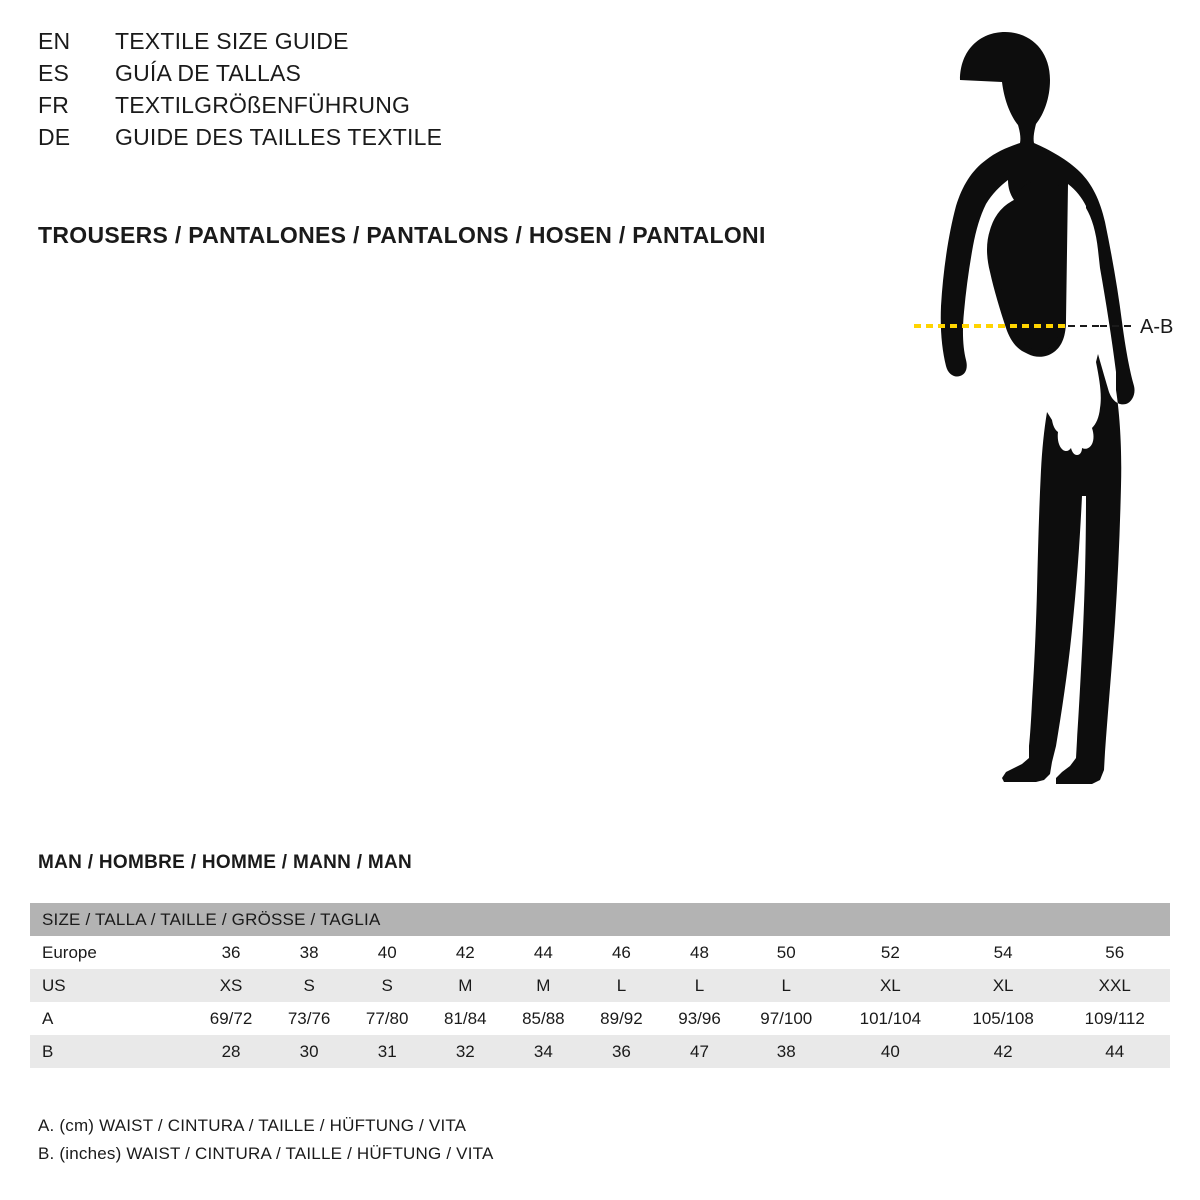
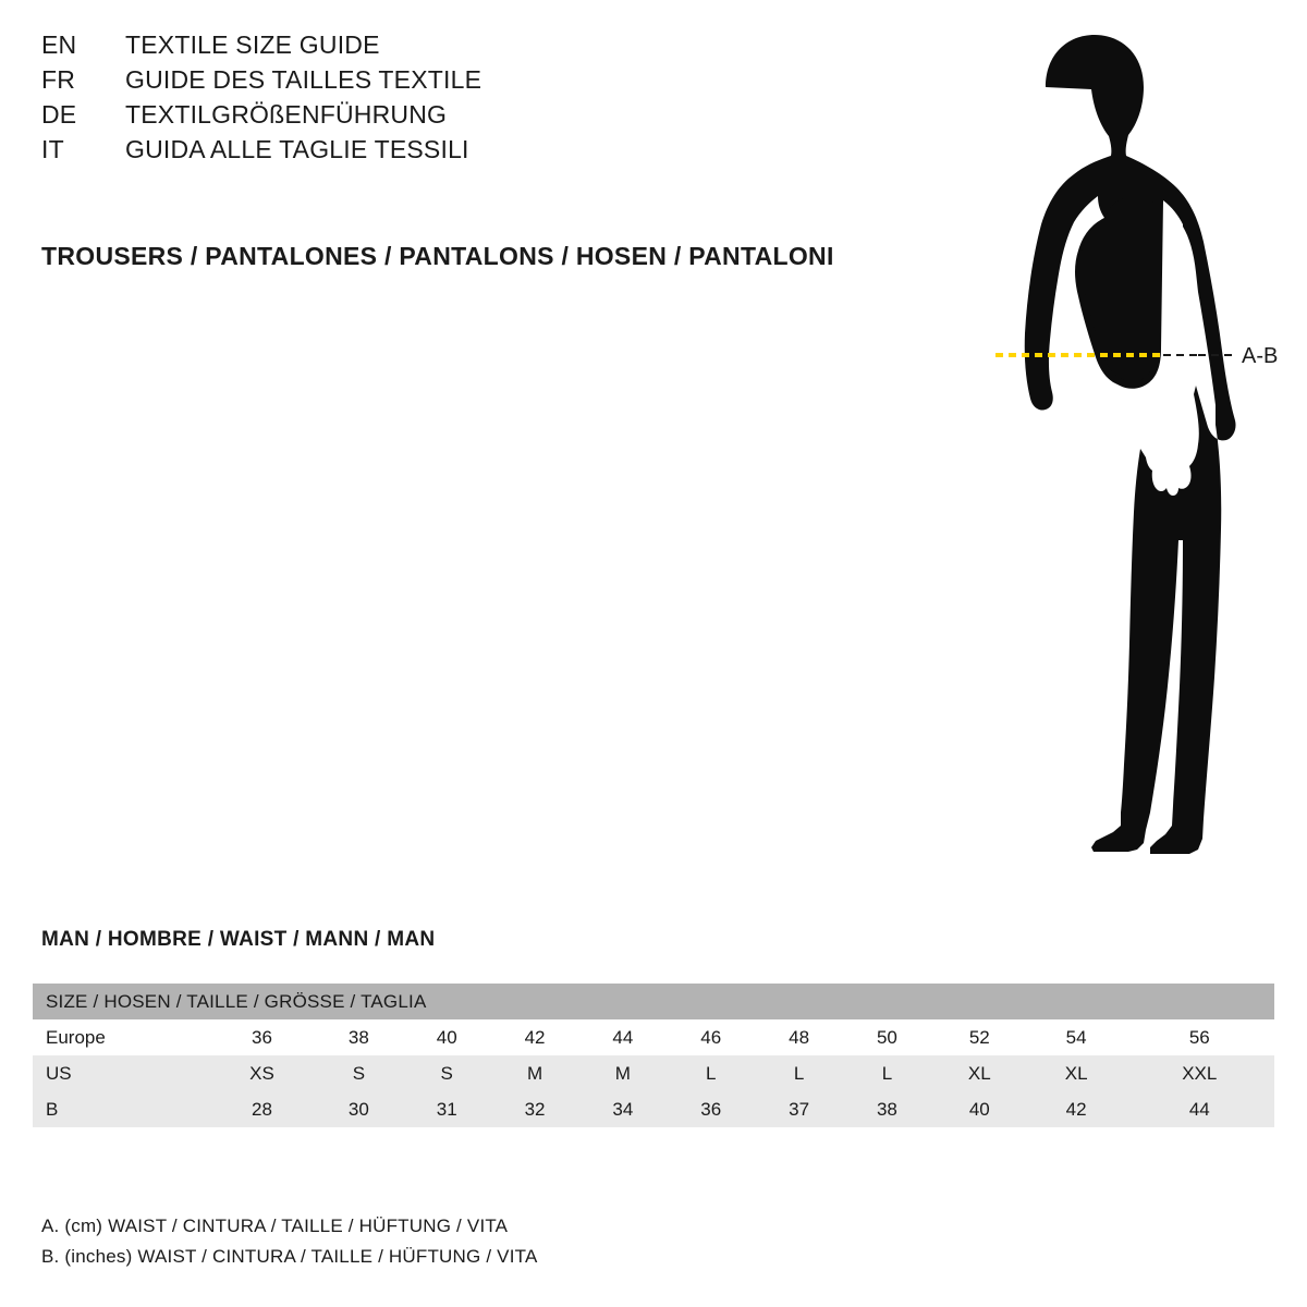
  EN
  TEXTILE SIZE GUIDE
- ES
- GUÍA DE TALLAS
  FR
- TEXTILGRÖßENFÜHRUNG
+ GUIDE DES TAILLES TEXTILE
  DE
- GUIDE DES TAILLES TEXTILE
+ TEXTILGRÖßENFÜHRUNG
+ IT
+ GUIDA ALLE TAGLIE TESSILI
  TROUSERS / PANTALONES / PANTALONS / HOSEN / PANTALONI
  A-B
- MAN / HOMBRE / HOMME / MANN / MAN
+ MAN / HOMBRE / WAIST / MANN / MAN
- SIZE / TALLA / TAILLE / GRÖSSE / TAGLIA
+ SIZE / HOSEN / TAILLE / GRÖSSE / TAGLIA
  Europe	36	38	40	42	44	46	48	50	52	54	56
  US	XS	S	S	M	M	L	L	L	XL	XL	XXL
- A	69/72	73/76	77/80	81/84	85/88	89/92	93/96	97/100	101/104	105/108	109/112
- B	28	30	31	32	34	36	47	38	40	42	44
+ B	28	30	31	32	34	36	37	38	40	42	44
  A. (cm) WAIST / CINTURA / TAILLE / HÜFTUNG / VITA
  B. (inches) WAIST / CINTURA / TAILLE / HÜFTUNG / VITA
